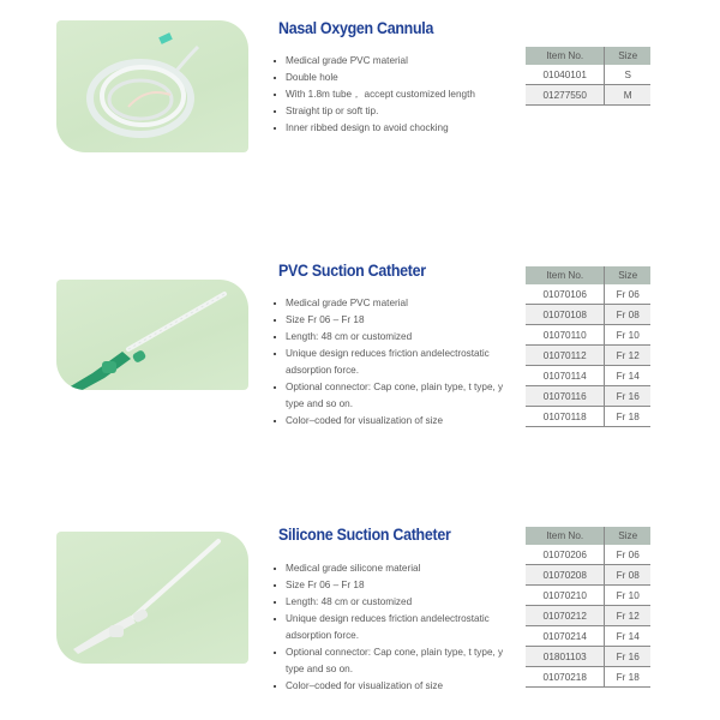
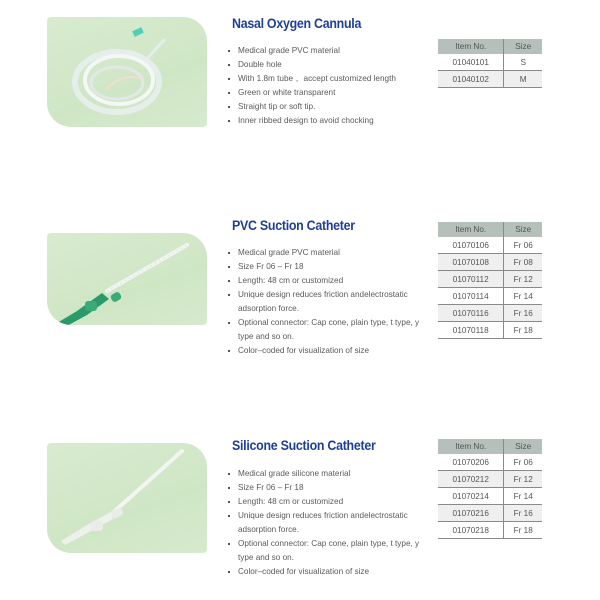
  Nasal Oxygen Cannula
  Medical grade PVC material
  Double hole
  With 1.8m tube， accept customized length
+ Green or white transparent
  Straight tip or soft tip.
  Inner ribbed design to avoid chocking
  Item No.	Size
  01040101	S
- 01277550	M
+ 01040102	M
  PVC Suction Catheter
  Medical grade PVC material
  Size Fr 06 – Fr 18
  Length: 48 cm or customized
  Unique design reduces friction andelectrostatic adsorption force.
  Optional connector: Cap cone, plain type, t type, y type and so on.
  Color–coded for visualization of size
  Item No.	Size
  01070106	Fr 06
  01070108	Fr 08
- 01070110	Fr 10
  01070112	Fr 12
  01070114	Fr 14
  01070116	Fr 16
  01070118	Fr 18
  Silicone Suction Catheter
  Medical grade silicone material
  Size Fr 06 – Fr 18
  Length: 48 cm or customized
  Unique design reduces friction andelectrostatic adsorption force.
  Optional connector: Cap cone, plain type, t type, y type and so on.
  Color–coded for visualization of size
  Item No.	Size
  01070206	Fr 06
- 01070208	Fr 08
- 01070210	Fr 10
  01070212	Fr 12
  01070214	Fr 14
- 01801103	Fr 16
+ 01070216	Fr 16
  01070218	Fr 18
